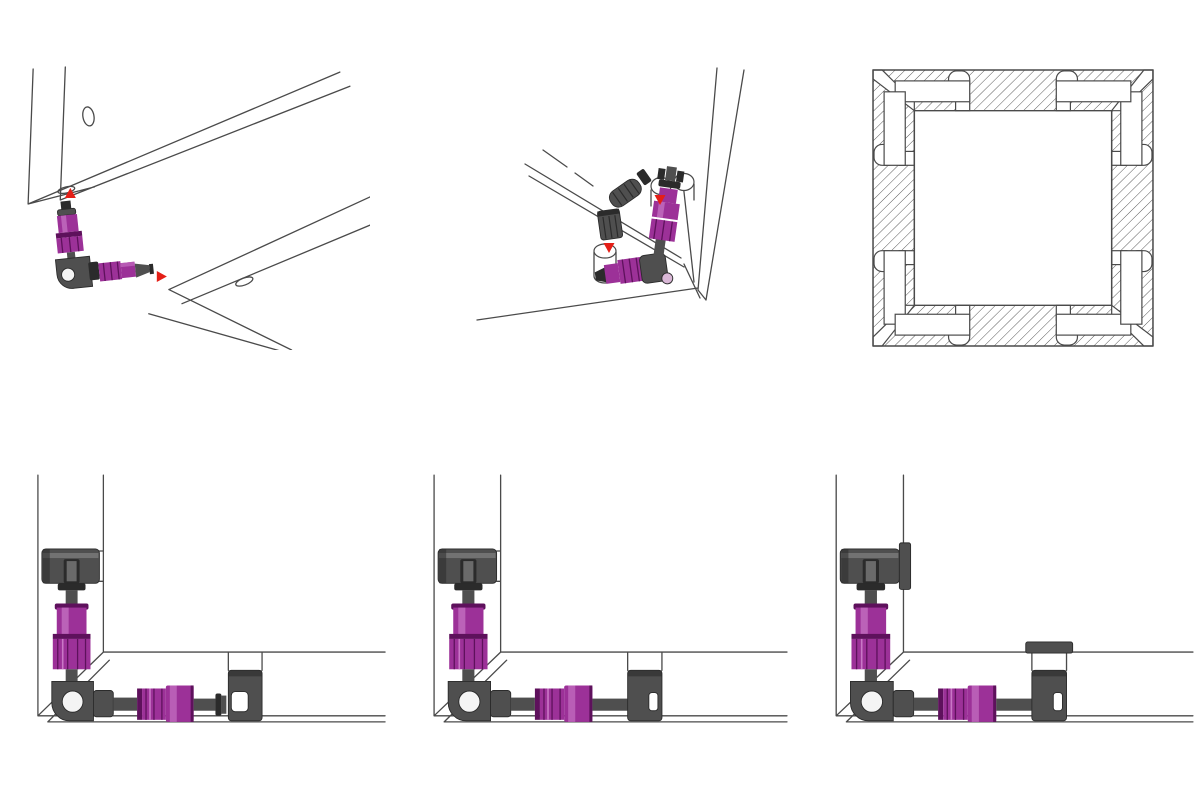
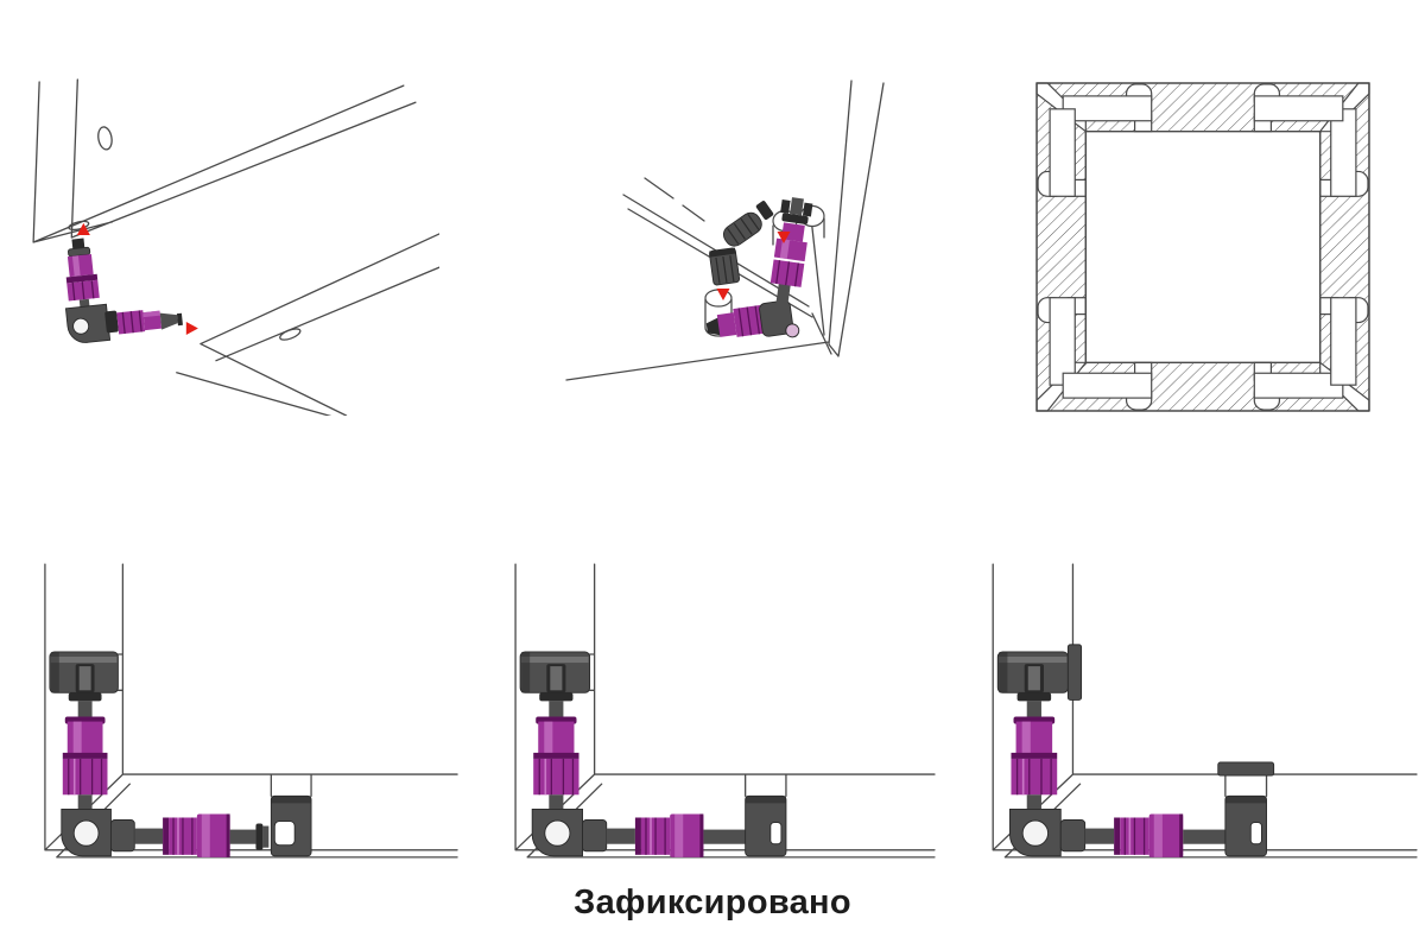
+ Зафиксировано
